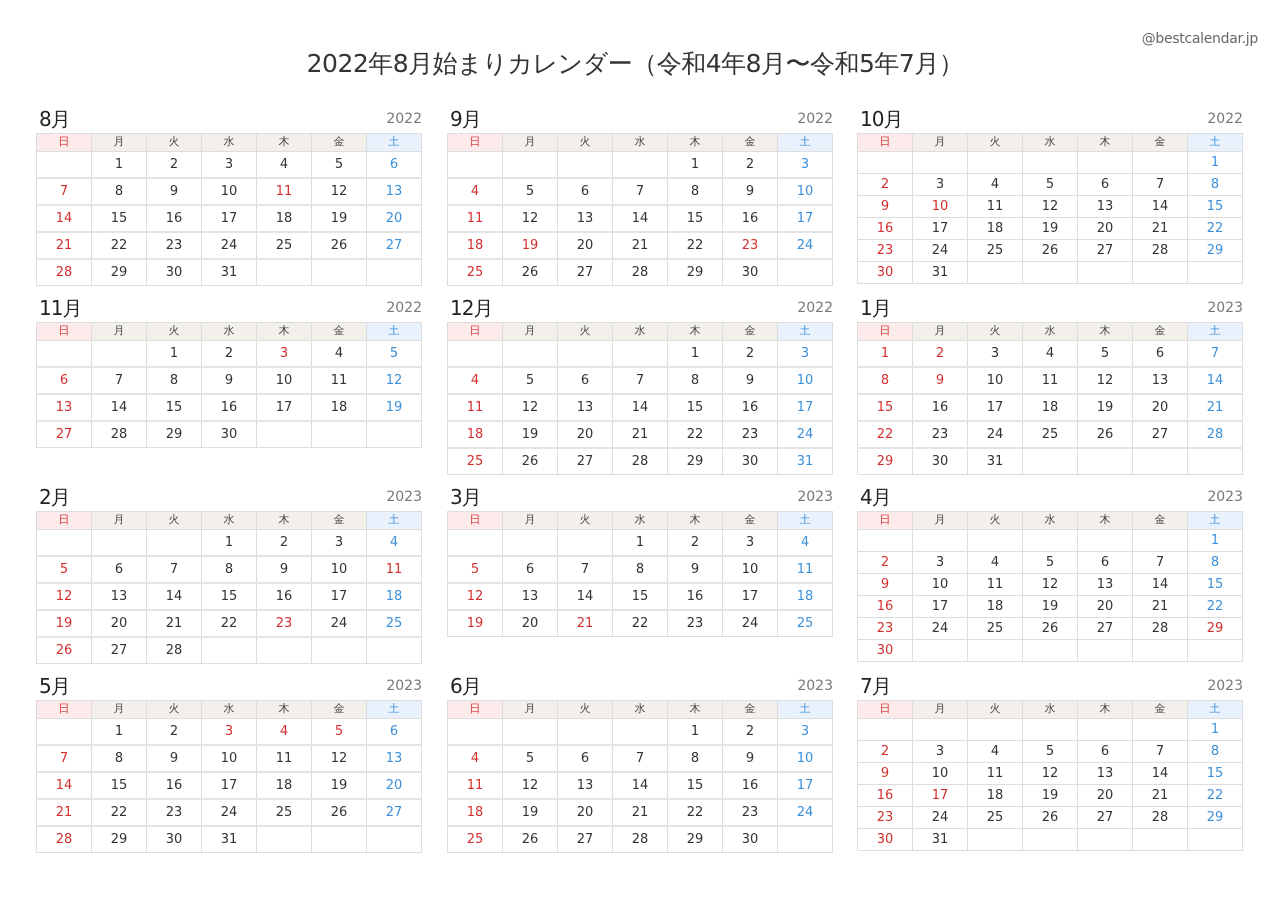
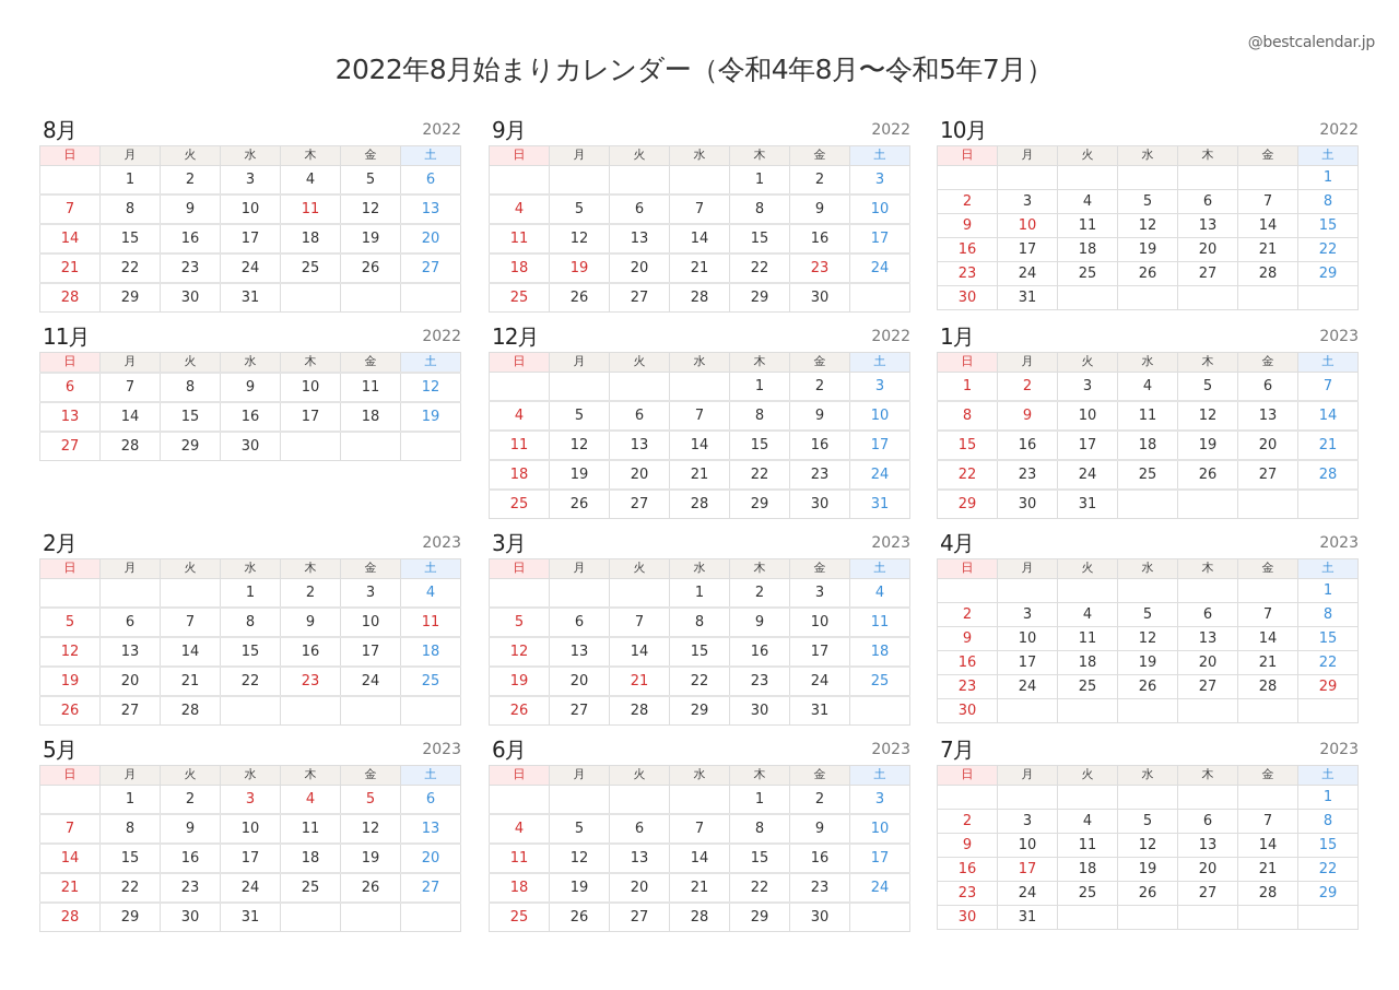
  @bestcalendar.jp
  2022年8月始まりカレンダー（令和4年8月〜令和5年7月）
  8月
  2022
  日	月	火	水	木	金	土
  	1	2	3	4	5	6
  7	8	9	10	11	12	13
  14	15	16	17	18	19	20
  21	22	23	24	25	26	27
  28	29	30	31
  9月
  2022
  日	月	火	水	木	金	土
  				1	2	3
  4	5	6	7	8	9	10
  11	12	13	14	15	16	17
  18	19	20	21	22	23	24
  25	26	27	28	29	30
  10月
  2022
  日	月	火	水	木	金	土
  						1
  2	3	4	5	6	7	8
  9	10	11	12	13	14	15
  16	17	18	19	20	21	22
  23	24	25	26	27	28	29
  30	31
  11月
  2022
  日	月	火	水	木	金	土
- 		1	2	3	4	5
  6	7	8	9	10	11	12
  13	14	15	16	17	18	19
  27	28	29	30
  12月
  2022
  日	月	火	水	木	金	土
  				1	2	3
  4	5	6	7	8	9	10
  11	12	13	14	15	16	17
  18	19	20	21	22	23	24
  25	26	27	28	29	30	31
  1月
  2023
  日	月	火	水	木	金	土
  1	2	3	4	5	6	7
  8	9	10	11	12	13	14
  15	16	17	18	19	20	21
  22	23	24	25	26	27	28
  29	30	31
  2月
  2023
  日	月	火	水	木	金	土
  			1	2	3	4
  5	6	7	8	9	10	11
  12	13	14	15	16	17	18
  19	20	21	22	23	24	25
  26	27	28
  3月
  2023
  日	月	火	水	木	金	土
  			1	2	3	4
  5	6	7	8	9	10	11
  12	13	14	15	16	17	18
  19	20	21	22	23	24	25
+ 26	27	28	29	30	31
  4月
  2023
  日	月	火	水	木	金	土
  						1
  2	3	4	5	6	7	8
  9	10	11	12	13	14	15
  16	17	18	19	20	21	22
  23	24	25	26	27	28	29
  30
  5月
  2023
  日	月	火	水	木	金	土
  	1	2	3	4	5	6
  7	8	9	10	11	12	13
  14	15	16	17	18	19	20
  21	22	23	24	25	26	27
  28	29	30	31
  6月
  2023
  日	月	火	水	木	金	土
  				1	2	3
  4	5	6	7	8	9	10
  11	12	13	14	15	16	17
  18	19	20	21	22	23	24
  25	26	27	28	29	30
  7月
  2023
  日	月	火	水	木	金	土
  						1
  2	3	4	5	6	7	8
  9	10	11	12	13	14	15
  16	17	18	19	20	21	22
  23	24	25	26	27	28	29
  30	31
